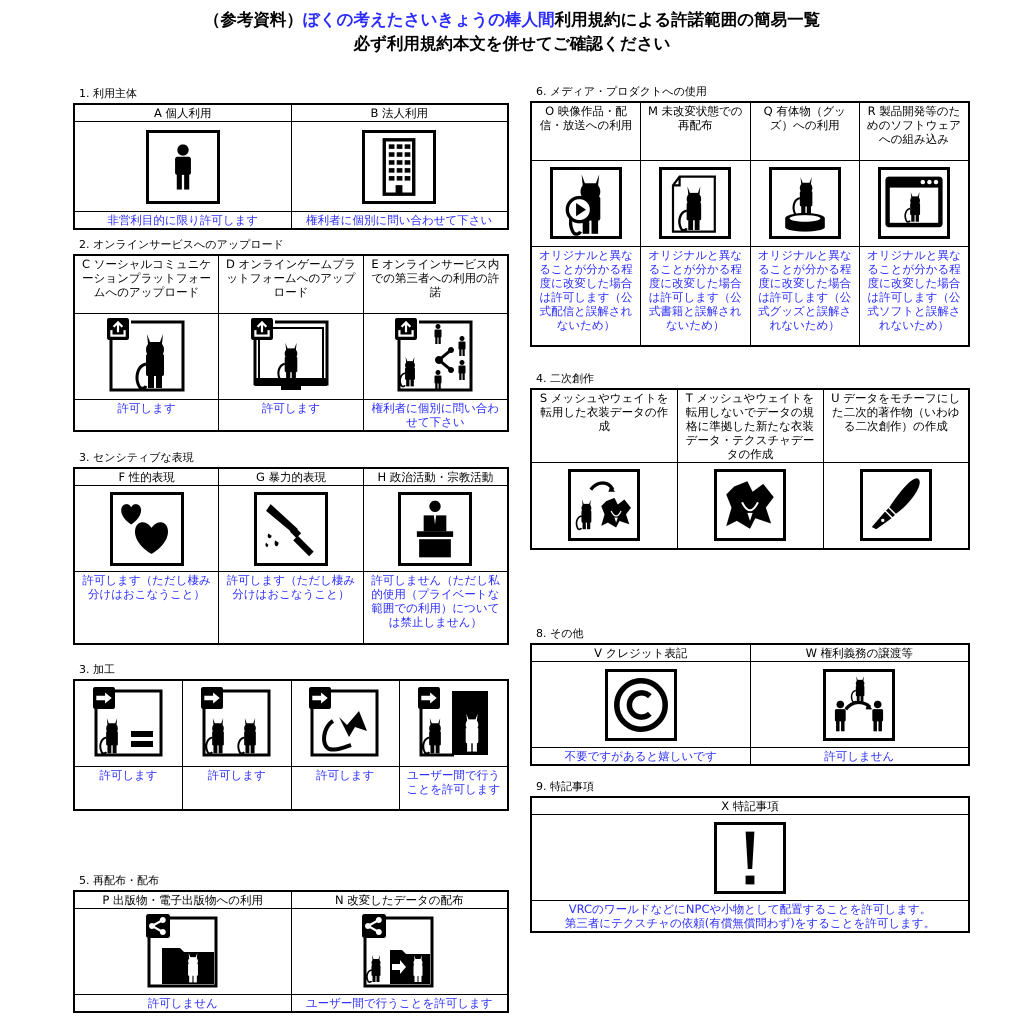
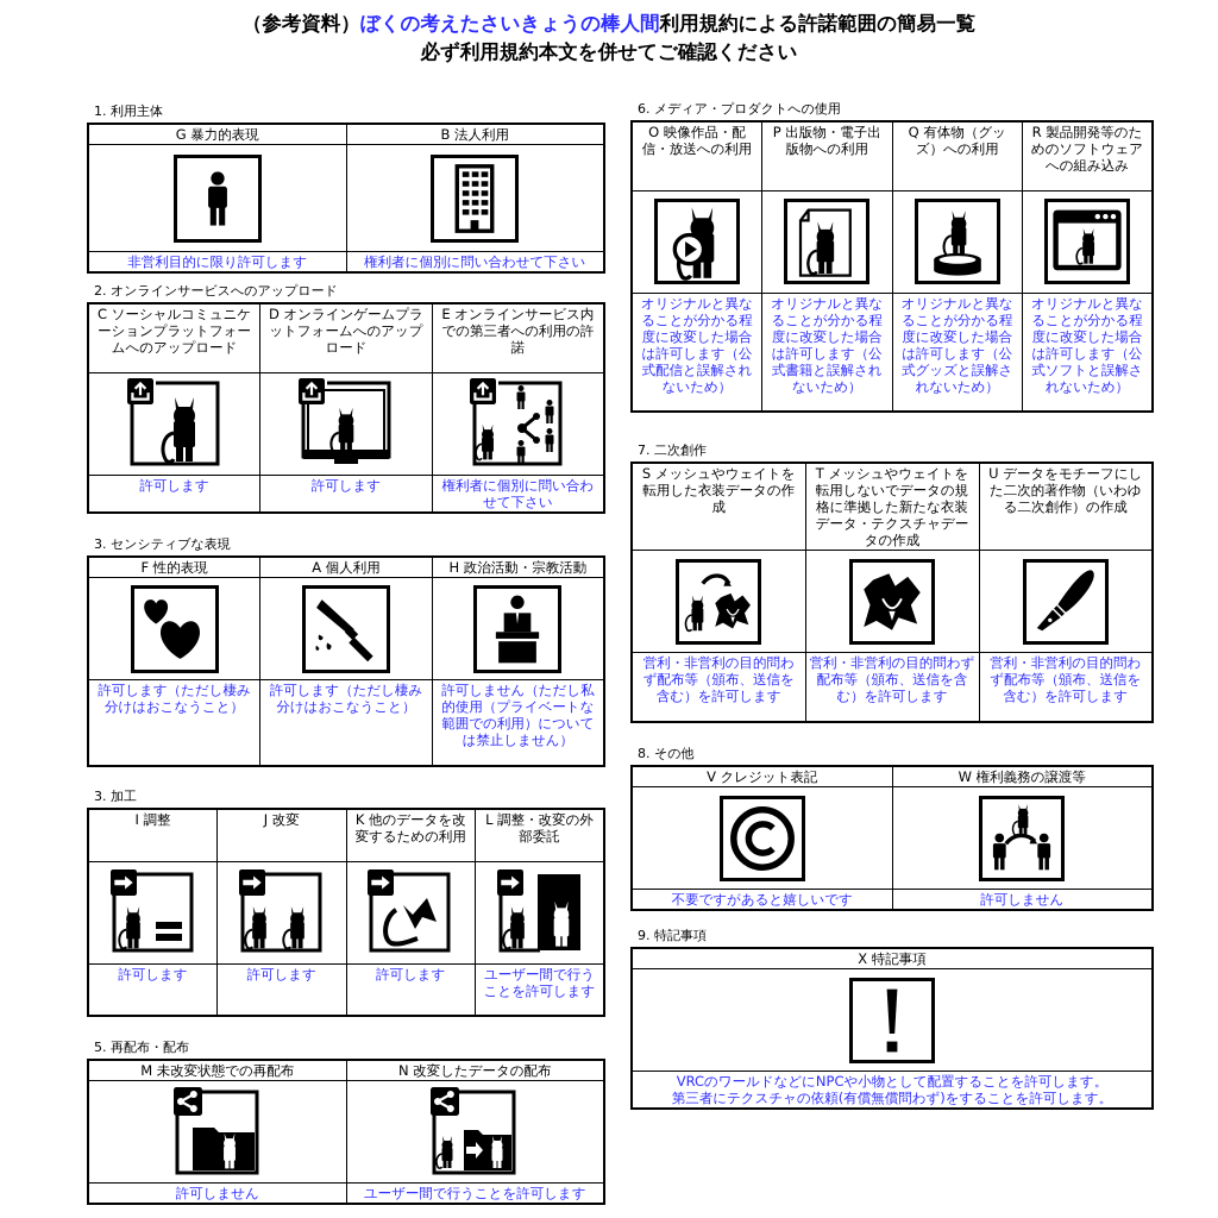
  （参考資料）ぼくの考えたさいきょうの棒人間利用規約による許諾範囲の簡易一覧
  必ず利用規約本文を併せてご確認ください
  1. 利用主体
- A 個人利用	B 法人利用
+ G 暴力的表現	B 法人利用
  非営利目的に限り許可します	権利者に個別に問い合わせて下さい
  2. オンラインサービスへのアップロード
  C ソーシャルコミュニケーションプラットフォームへのアップロード	D オンラインゲームプラットフォームへのアップロード	E オンラインサービス内での第三者への利用の許諾
  許可します	許可します	権利者に個別に問い合わせて下さい
  3. センシティブな表現
- F 性的表現	G 暴力的表現	H 政治活動・宗教活動
+ F 性的表現	A 個人利用	H 政治活動・宗教活動
  許可します（ただし棲み分けはおこなうこと）	許可します（ただし棲み分けはおこなうこと）	許可しません（ただし私的使用（プライベートな範囲での利用）については禁止しません）
  3. 加工
+ I 調整	J 改変	K 他のデータを改変するための利用	L 調整・改変の外部委託
  許可します	許可します	許可します	ユーザー間で行うことを許可します
  5. 再配布・配布
- P 出版物・電子出版物への利用	N 改変したデータの配布
+ M 未改変状態での再配布	N 改変したデータの配布
  許可しません	ユーザー間で行うことを許可します
  6. メディア・プロダクトへの使用
- O 映像作品・配信・放送への利用	M 未改変状態での再配布	Q 有体物（グッズ）への利用	R 製品開発等のためのソフトウェアへの組み込み
+ O 映像作品・配信・放送への利用	P 出版物・電子出版物への利用	Q 有体物（グッズ）への利用	R 製品開発等のためのソフトウェアへの組み込み
  オリジナルと異なることが分かる程度に改変した場合は許可します（公式配信と誤解されないため）	オリジナルと異なることが分かる程度に改変した場合は許可します（公式書籍と誤解されないため）	オリジナルと異なることが分かる程度に改変した場合は許可します（公式グッズと誤解されないため）	オリジナルと異なることが分かる程度に改変した場合は許可します（公式ソフトと誤解されないため）
- 4. 二次創作
+ 7. 二次創作
  S メッシュやウェイトを転用した衣装データの作成	T メッシュやウェイトを転用しないでデータの規格に準拠した新たな衣装データ・テクスチャデータの作成	U データをモチーフにした二次的著作物（いわゆる二次創作）の作成
+ 営利・非営利の目的問わず配布等（頒布、送信を含む）を許可します	営利・非営利の目的問わず配布等（頒布、送信を含む）を許可します	営利・非営利の目的問わず配布等（頒布、送信を含む）を許可します
  8. その他
  V クレジット表記	W 権利義務の譲渡等
  不要ですがあると嬉しいです	許可しません
  9. 特記事項
  X 特記事項
  VRCのワールドなどにNPCや小物として配置することを許可します。 第三者にテクスチャの依頼(有償無償問わず)をすることを許可します。
